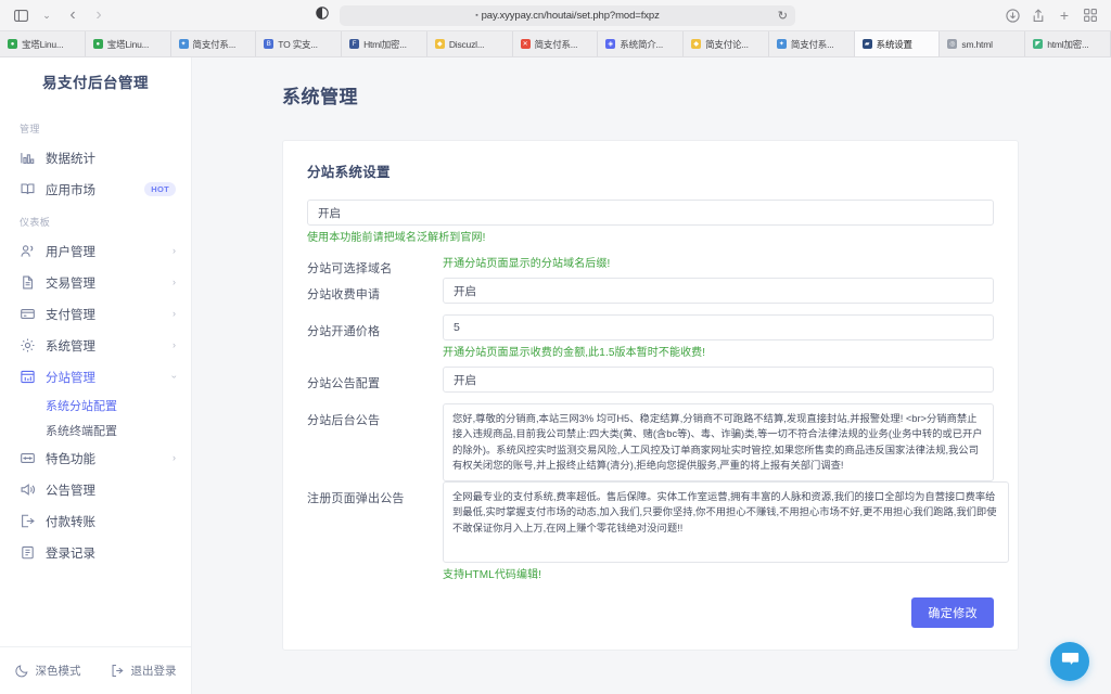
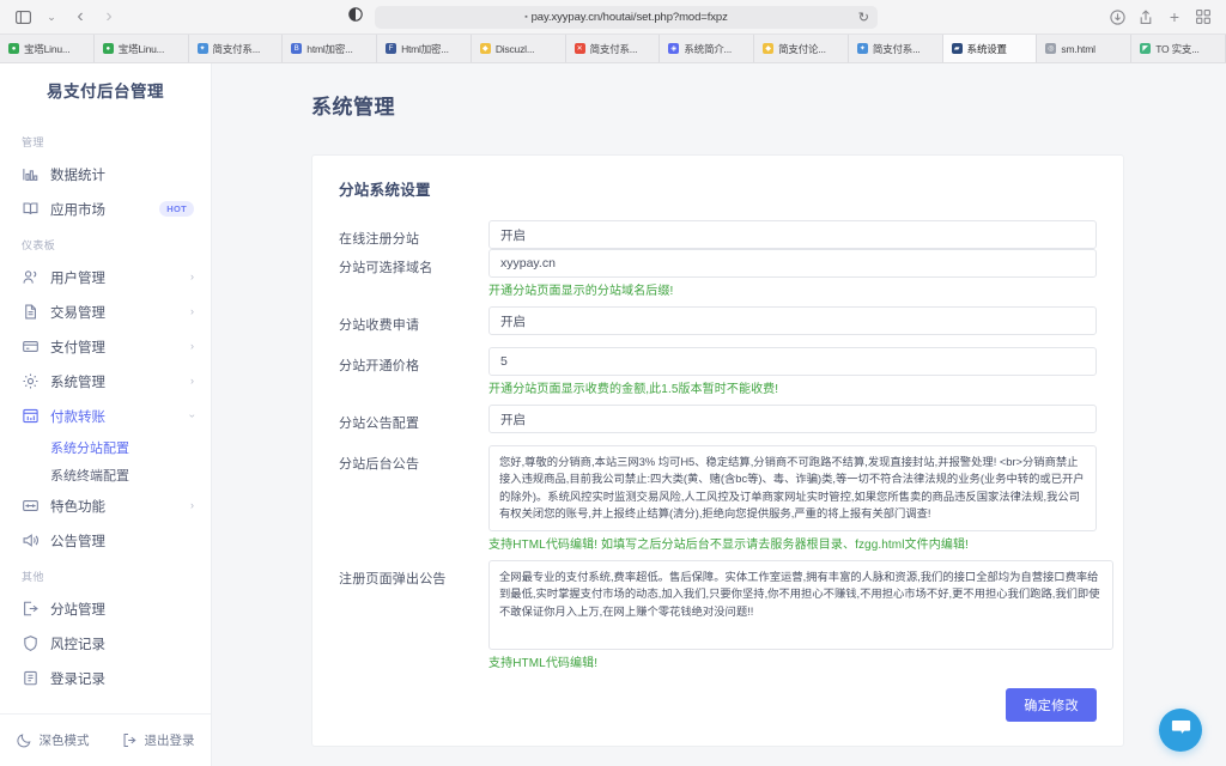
  ⌄
  ‹
  ›
  pay.xyypay.cn/houtai/set.php?mod=fxpz
  ↻
  +
  宝塔Linu...
  宝塔Linu...
  简支付系...
- TO 实支...
+ html加密...
  Html加密...
  Discuzl...
  简支付系...
  系统简介...
  简支付论...
  简支付系...
  系统设置
  sm.html
- html加密...
+ TO 实支...
  易支付后台管理
  管理
  数据统计
  应用市场
  HOT
  仪表板
  用户管理
  ›
  交易管理
  ›
  支付管理
  ›
  系统管理
  ›
- 分站管理
+ 付款转账
  系统分站配置
  系统终端配置
  特色功能
  ›
  公告管理
+ 其他
- 付款转账
+ 分站管理
+ 风控记录
  登录记录
  深色模式
  退出登录
  系统管理
  分站系统设置
+ 在线注册分站
  开启
- 使用本功能前请把域名泛解析到官网!
  分站可选择域名
+ xyypay.cn
  开通分站页面显示的分站域名后缀!
  分站收费申请
  开启
  分站开通价格
  5
  开通分站页面显示收费的金额,此1.5版本暂时不能收费!
  分站公告配置
  开启
  分站后台公告
+ 支持HTML代码编辑! 如填写之后分站后台不显示请去服务器根目录、fzgg.html文件内编辑!
  注册页面弹出公告
  支持HTML代码编辑!
  确定修改
